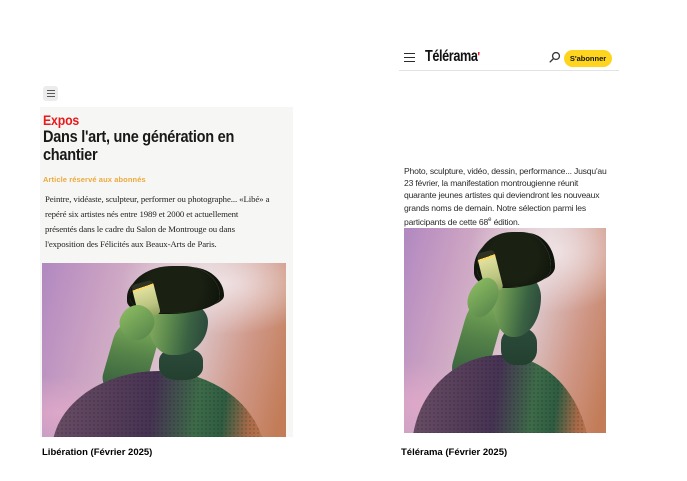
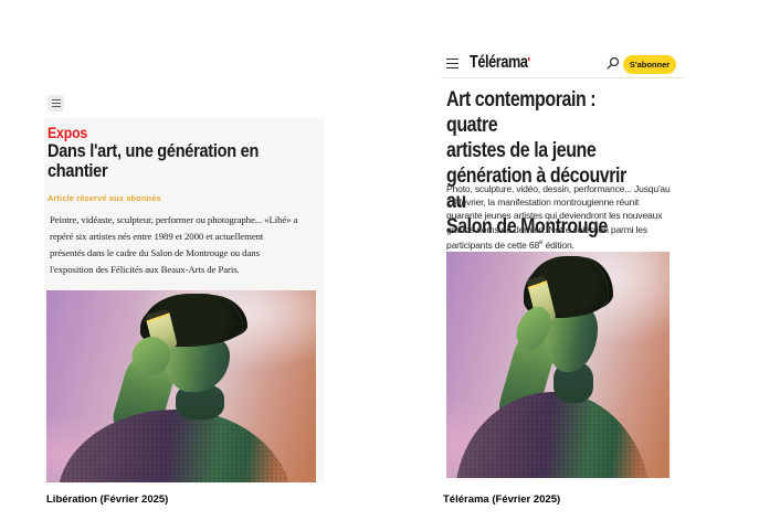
  Expos
  Dans l'art, une génération en
  chantier
  Article réservé aux abonnés
  Peintre, vidéaste, sculpteur, performer ou photographe... «Libé» a
  repéré six artistes nés entre 1989 et 2000 et actuellement
  présentés dans le cadre du Salon de Montrouge ou dans
  l'exposition des Félicités aux Beaux-Arts de Paris.
  Libération (Février 2025)
  Télérama'
  S'abonner
+ Art contemporain : quatre
+ artistes de la jeune
+ génération à découvrir au
+ Salon de Montrouge
  Photo, sculpture, vidéo, dessin, performance... Jusqu'au
  23 février, la manifestation montrougienne réunit
  quarante jeunes artistes qui deviendront les nouveaux
  grands noms de demain. Notre sélection parmi les
  participants de cette 68 édition.
  Télérama (Février 2025)
